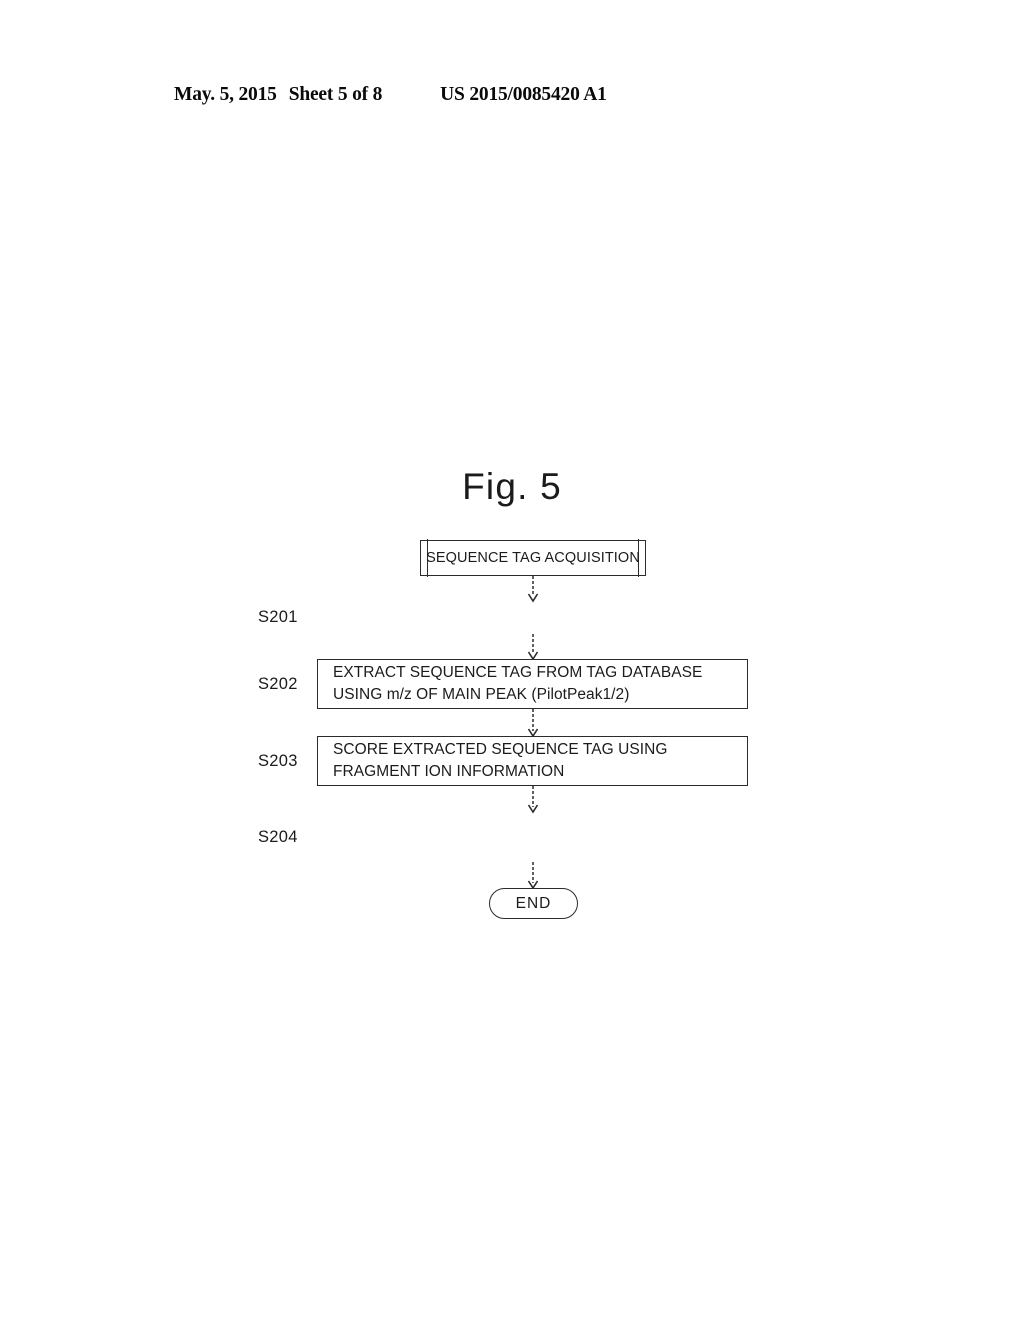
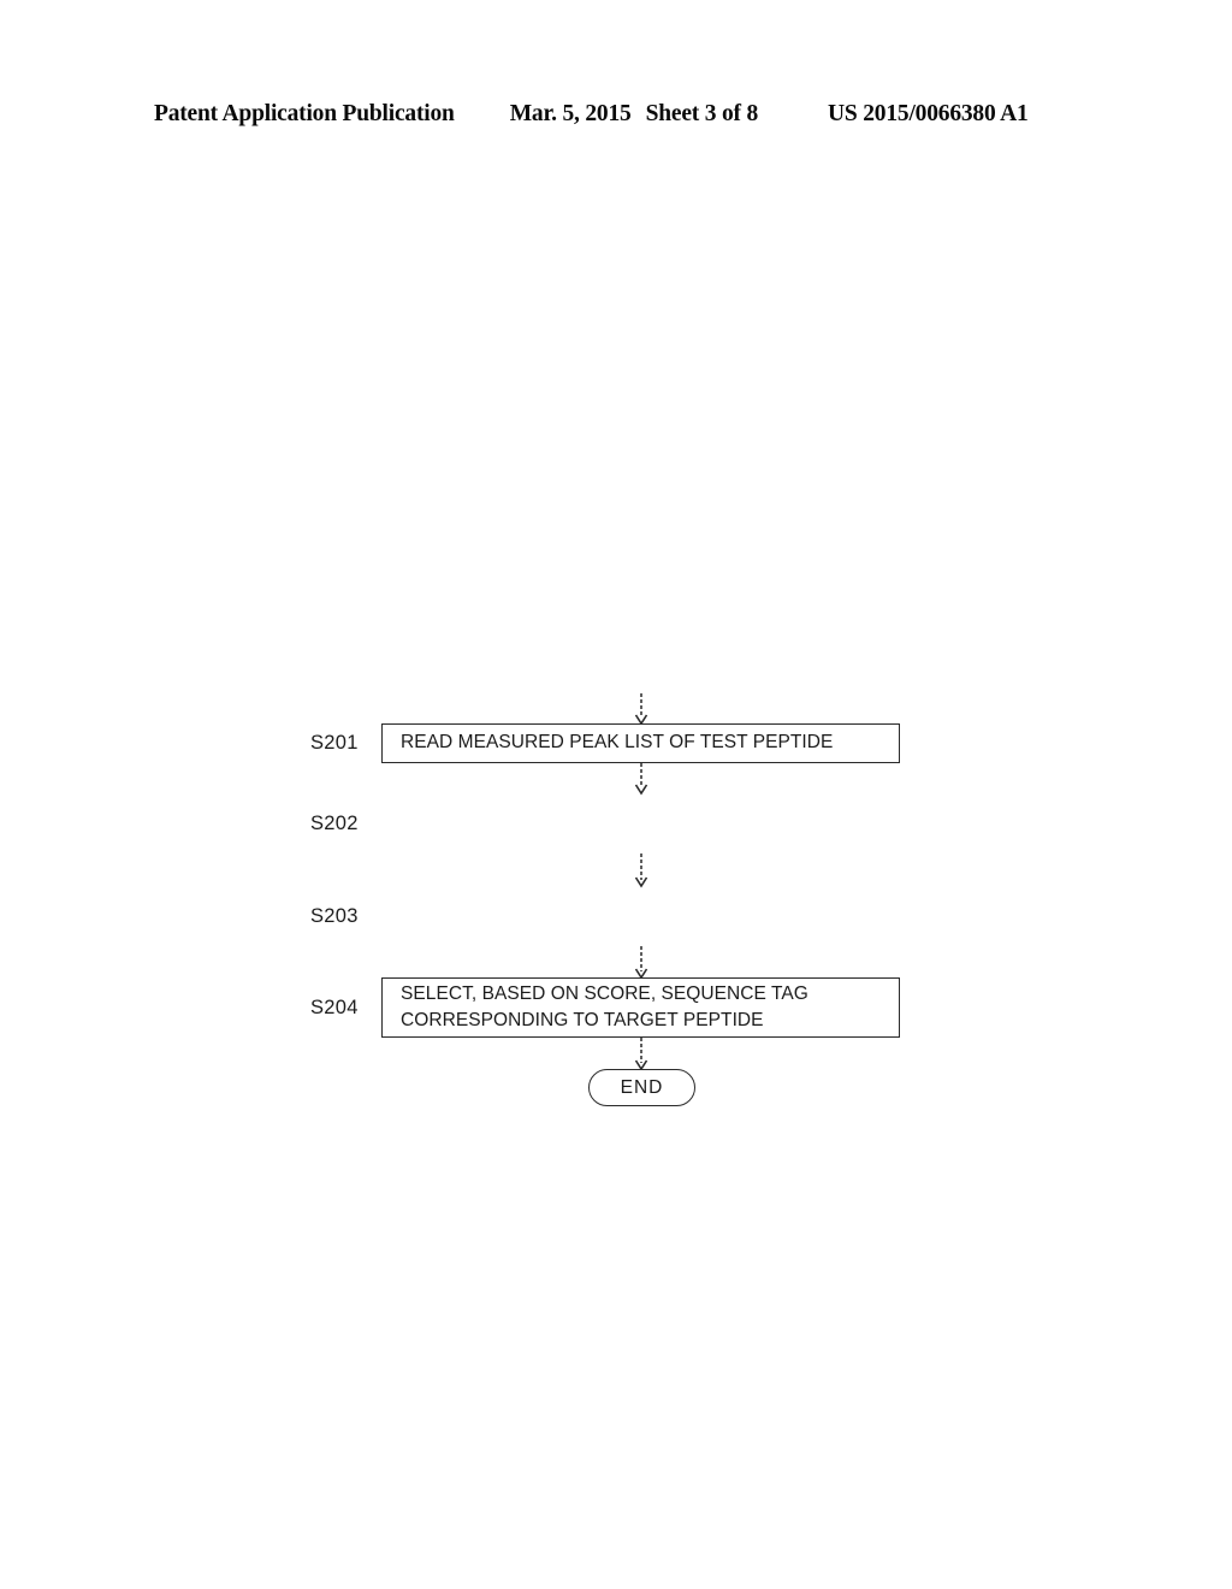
+ Patent Application Publication
- May. 5, 2015
+ Mar. 5, 2015
- Sheet 5 of 8
+ Sheet 3 of 8
- US 2015/0085420 A1
+ US 2015/0066380 A1
- Fig. 5
- SEQUENCE TAG ACQUISITION
  S201
+ READ MEASURED PEAK LIST OF TEST PEPTIDE
  S202
- EXTRACT SEQUENCE TAG FROM TAG DATABASE
- USING m/z OF MAIN PEAK (PilotPeak1/2)
  S203
- SCORE EXTRACTED SEQUENCE TAG USING
- FRAGMENT ION INFORMATION
  S204
+ SELECT, BASED ON SCORE, SEQUENCE TAG
+ CORRESPONDING TO TARGET PEPTIDE
  END
